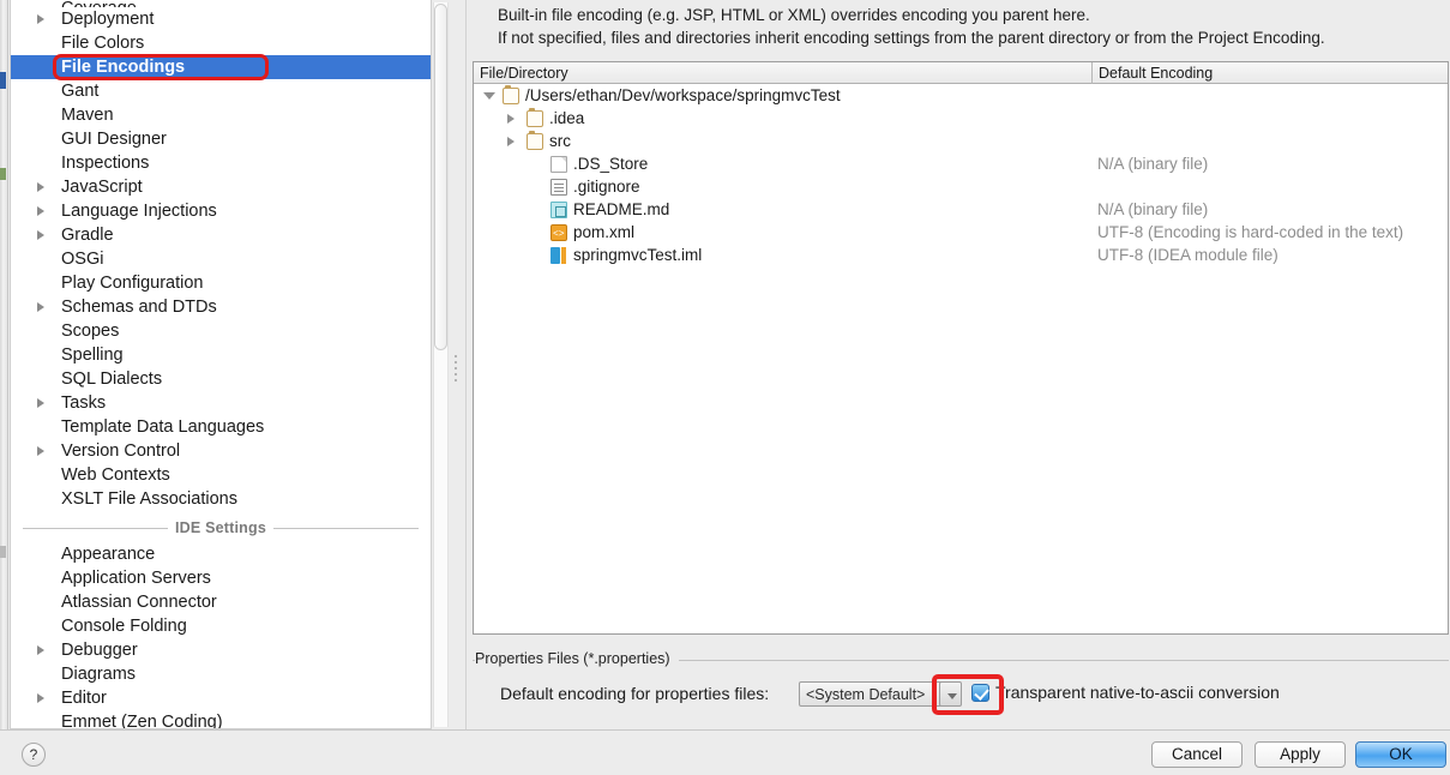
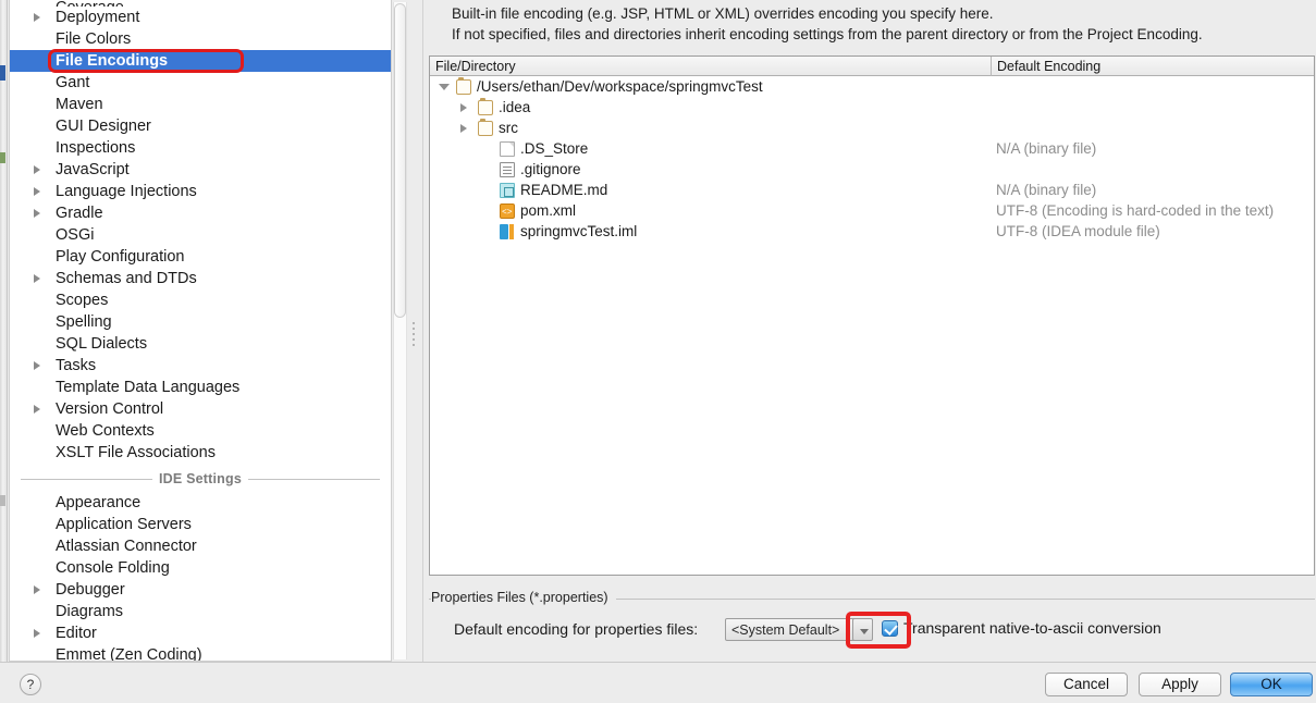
  Deployment
  File Colors
  File Encodings
  Gant
  Maven
  GUI Designer
  Inspections
  JavaScript
  Language Injections
  Gradle
  OSGi
  Play Configuration
  Schemas and DTDs
  Scopes
  Spelling
  SQL Dialects
  Tasks
  Template Data Languages
  Version Control
  Web Contexts
  XSLT File Associations
  IDE Settings
  Appearance
  Application Servers
  Atlassian Connector
  Console Folding
  Debugger
  Diagrams
  Editor
  Emmet (Zen Coding)
- Built-in file encoding (e.g. JSP, HTML or XML) overrides encoding you parent here.
+ Built-in file encoding (e.g. JSP, HTML or XML) overrides encoding you specify here.
  If not specified, files and directories inherit encoding settings from the parent directory or from the Project Encoding.
  File/Directory
  Default Encoding
  /Users/ethan/Dev/workspace/springmvcTest
  .idea
  src
  .DS_Store
  N/A (binary file)
  .gitignore
  README.md
  N/A (binary file)
  pom.xml
  UTF-8 (Encoding is hard-coded in the text)
  springmvcTest.iml
  UTF-8 (IDEA module file)
  Properties Files (*.properties)
  Default encoding for properties files:
  <System Default>
  Transparent native-to-ascii conversion
  ?
  Cancel
  Apply
  OK
